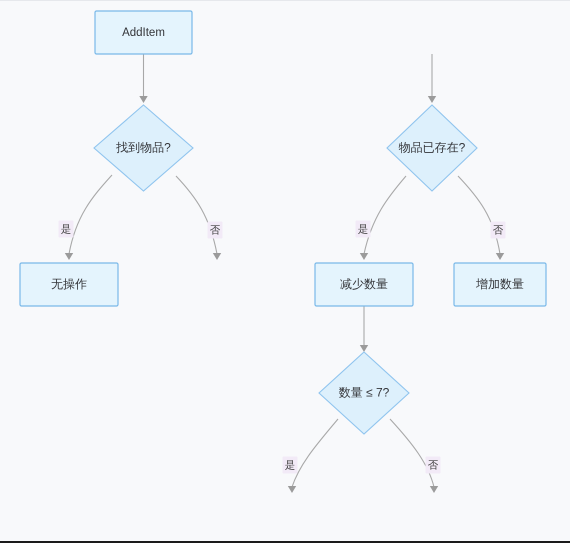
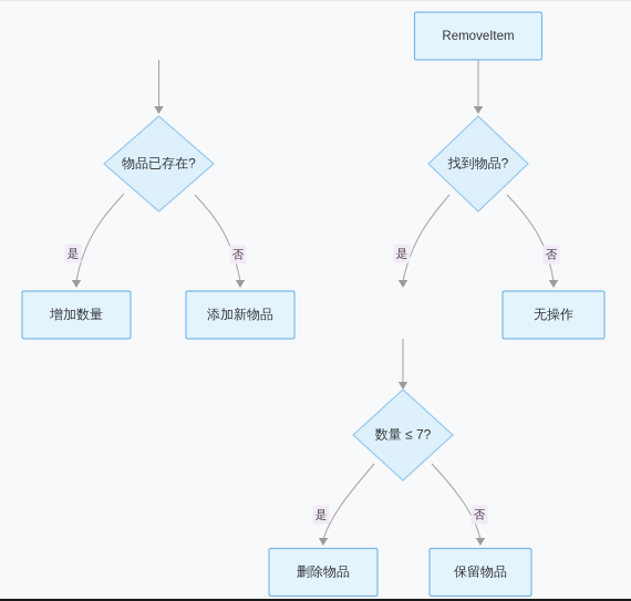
- AddItem
- 找到物品?
+ 物品已存在?
- 无操作
+ 增加数量
+ 添加新物品
+ RemoveItem
- 物品已存在?
+ 找到物品?
- 减少数量
- 增加数量
+ 无操作
  数量 ≤ 7?
+ 删除物品
+ 保留物品
  是
  否
  是
  否
  是
  否
